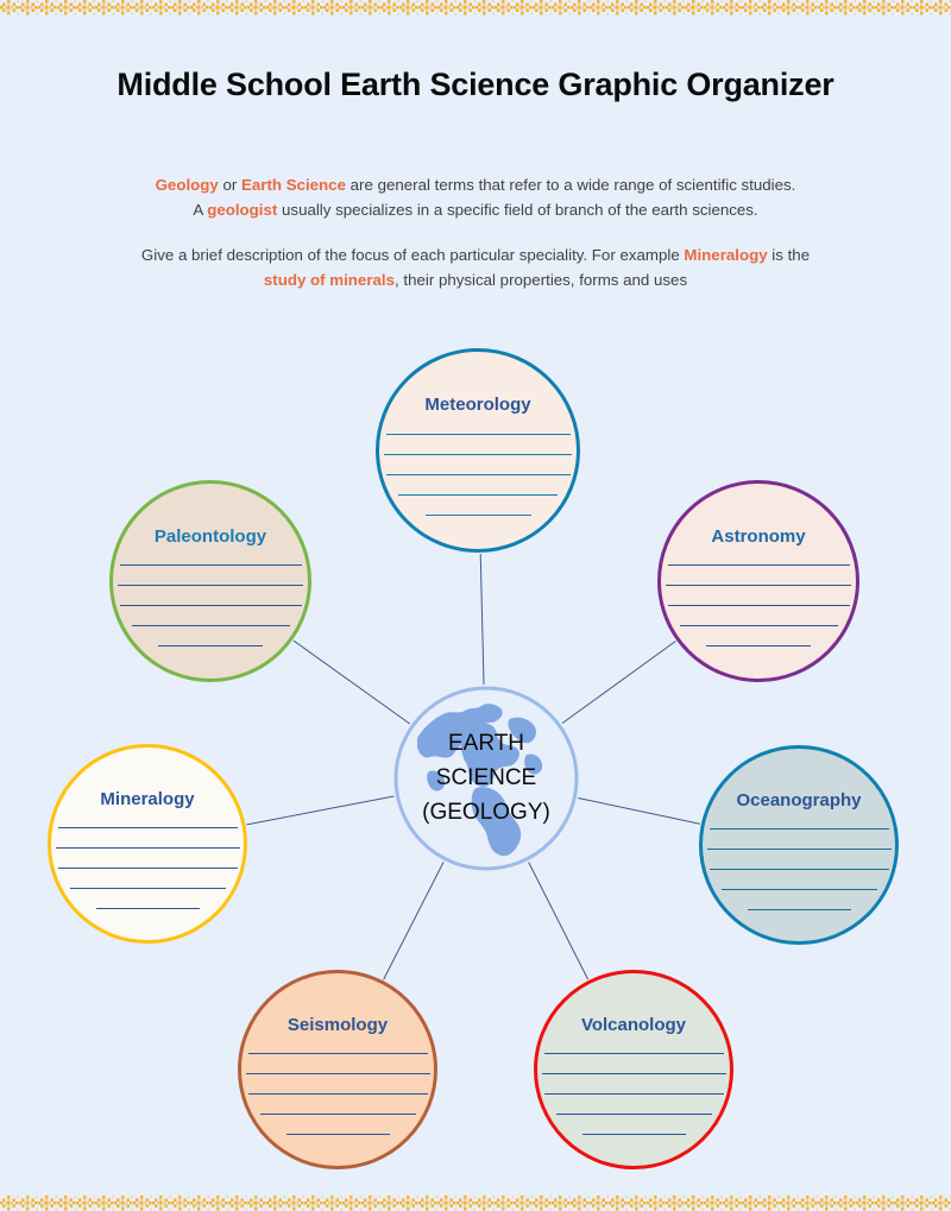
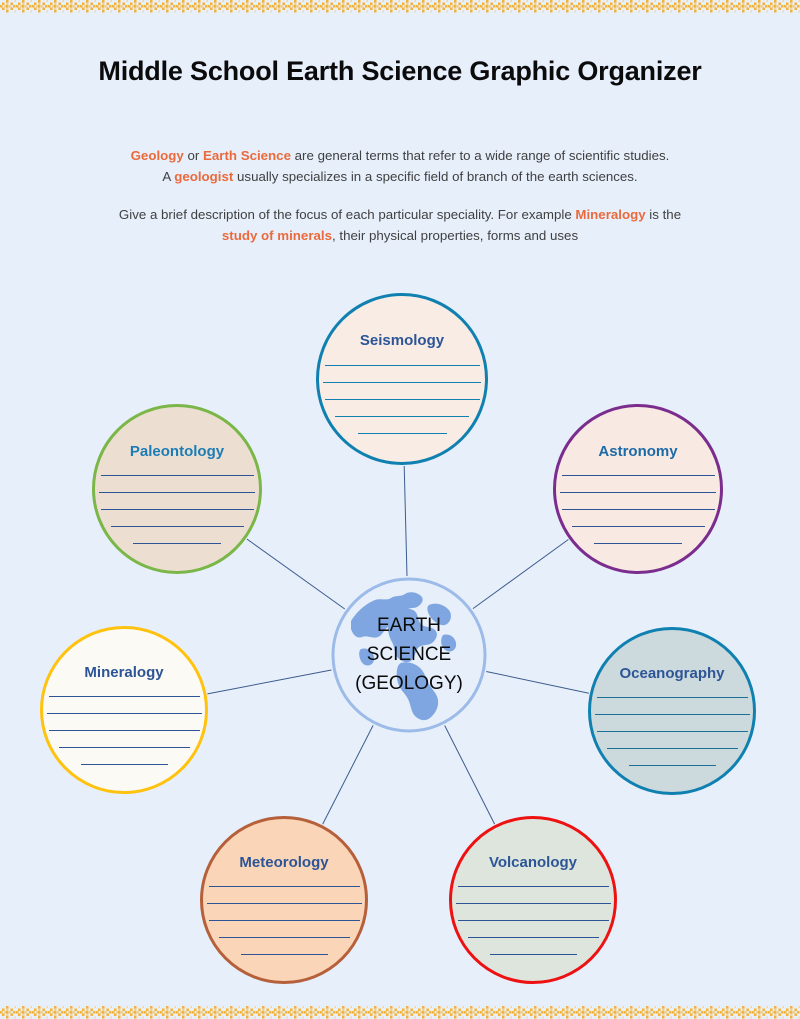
  Middle School Earth Science Graphic Organizer
  Geology or Earth Science are general terms that refer to a wide range of scientific studies.
  A geologist usually specializes in a specific field of branch of the earth sciences.
  Give a brief description of the focus of each particular speciality. For example Mineralogy is the
  study of minerals, their physical properties, forms and uses
- Meteorology
+ Seismology
  Paleontology
  Astronomy
  Mineralogy
  Oceanography
- Seismology
+ Meteorology
  Volcanology
  EARTH
  SCIENCE
  (GEOLOGY)
